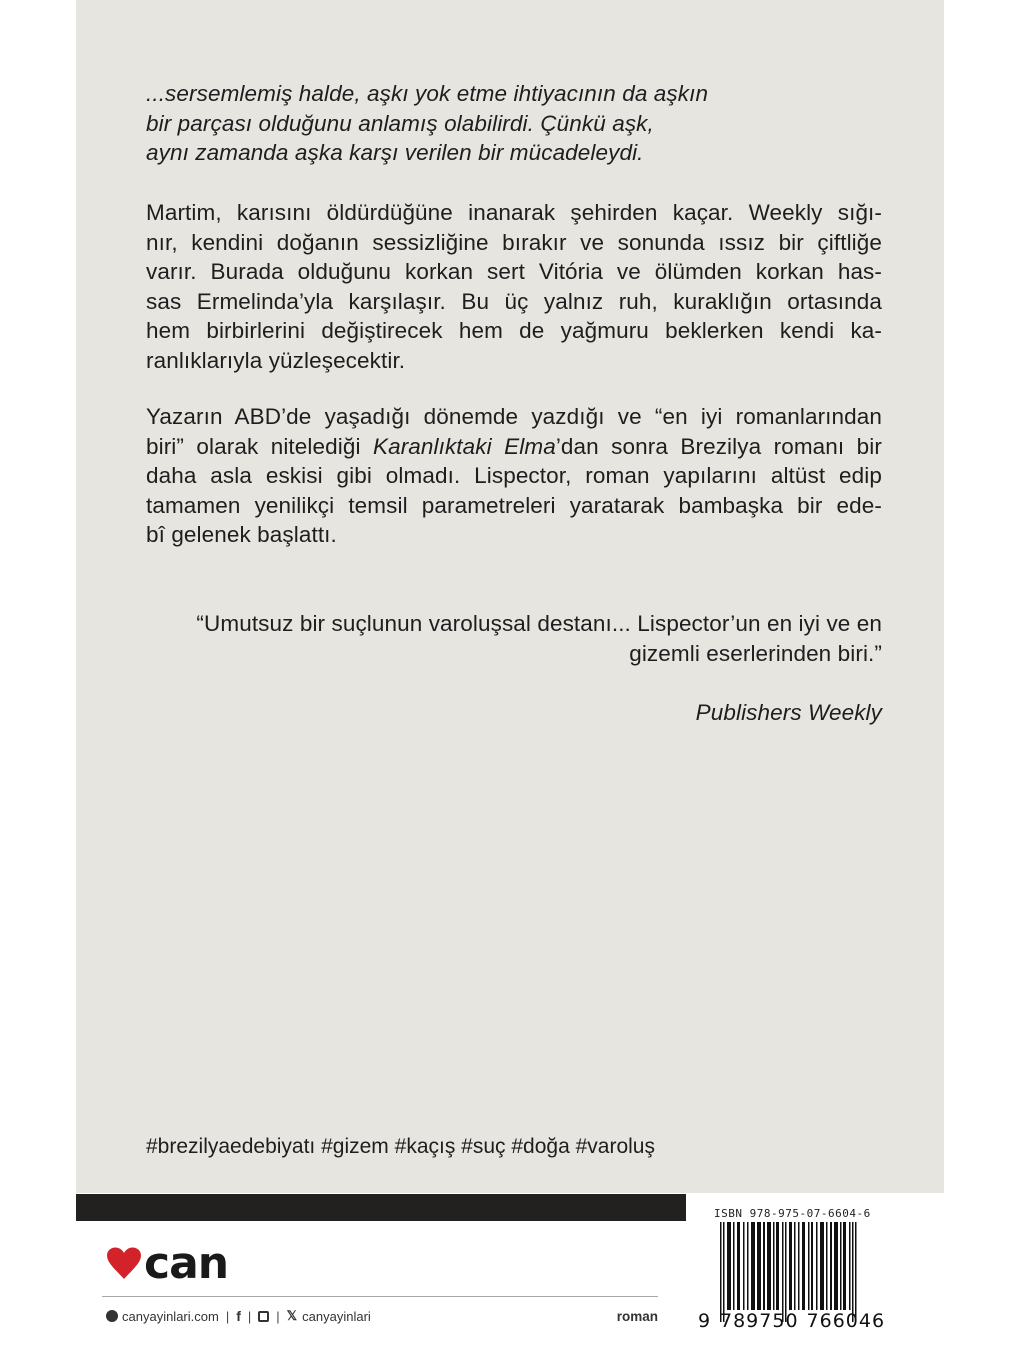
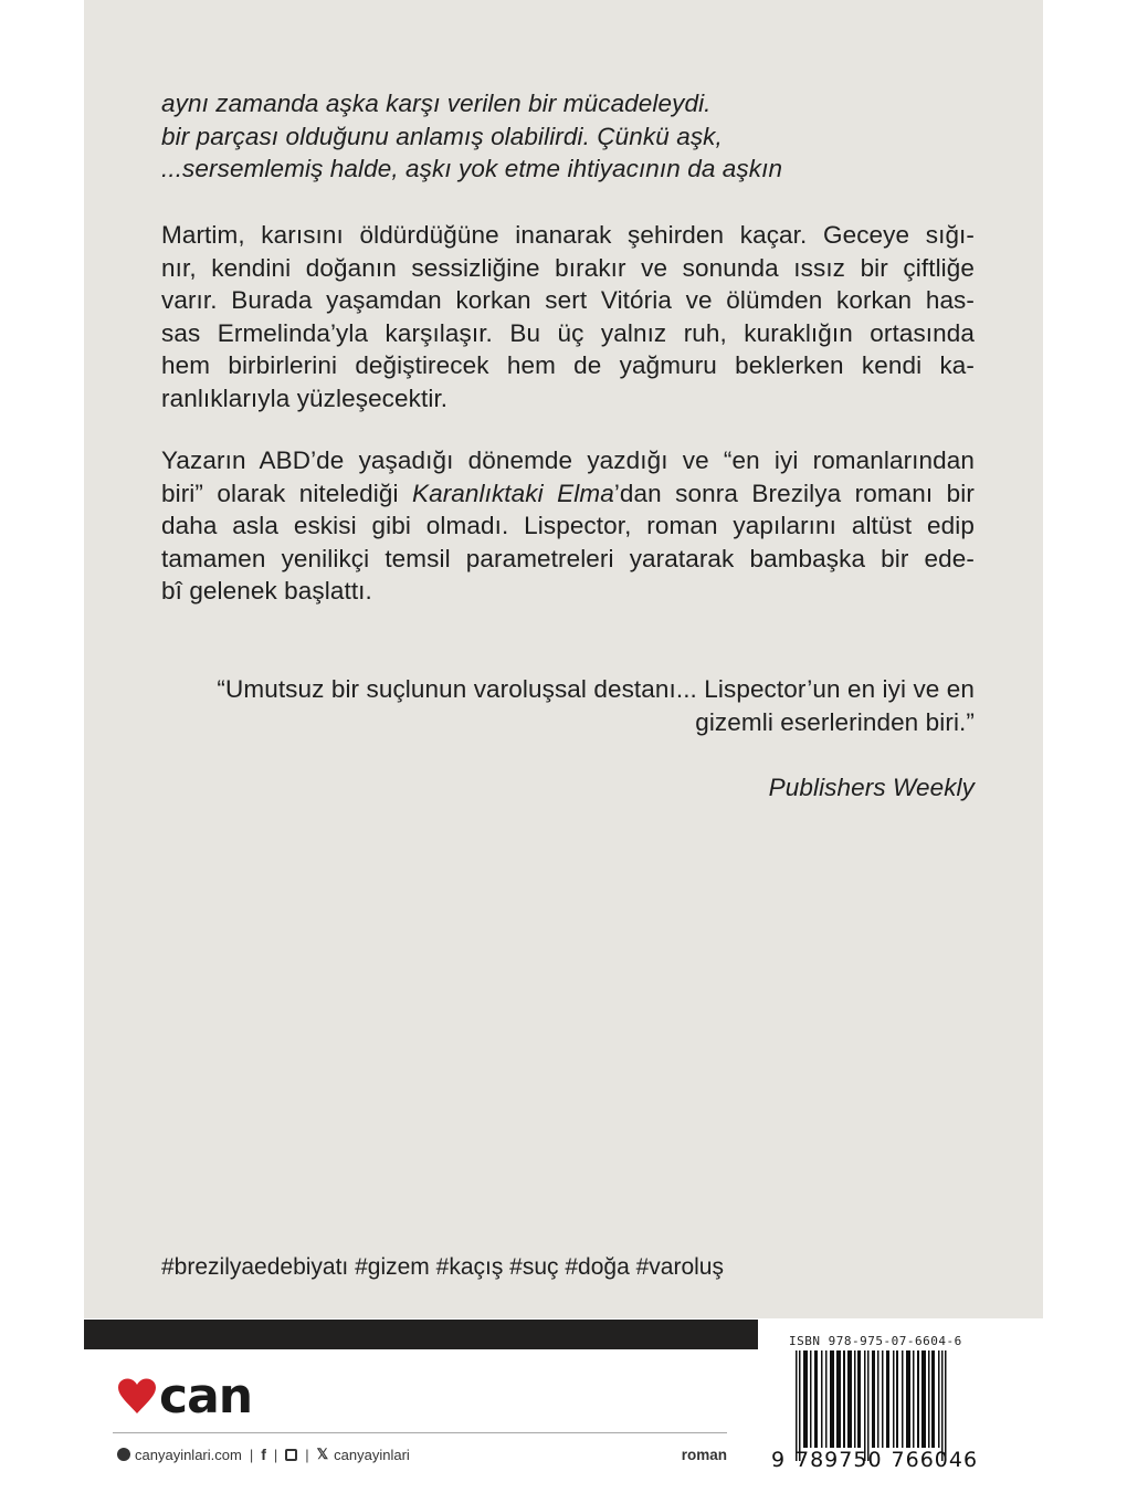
- ...sersemlemiş halde, aşkı yok etme ihtiyacının da aşkın
+ aynı zamanda aşka karşı verilen bir mücadeleydi.
  bir parçası olduğunu anlamış olabilirdi. Çünkü aşk,
- aynı zamanda aşka karşı verilen bir mücadeleydi.
+ ...sersemlemiş halde, aşkı yok etme ihtiyacının da aşkın
- Martim, karısını öldürdüğüne inanarak şehirden kaçar. Weekly sığı-
+ Martim, karısını öldürdüğüne inanarak şehirden kaçar. Geceye sığı-
  nır, kendini doğanın sessizliğine bırakır ve sonunda ıssız bir çiftliğe
- varır. Burada olduğunu korkan sert Vitória ve ölümden korkan has-
+ varır. Burada yaşamdan korkan sert Vitória ve ölümden korkan has-
  sas Ermelinda’yla karşılaşır. Bu üç yalnız ruh, kuraklığın ortasında
  hem birbirlerini değiştirecek hem de yağmuru beklerken kendi ka-
  ranlıklarıyla yüzleşecektir.
  Yazarın ABD’de yaşadığı dönemde yazdığı ve “en iyi romanlarından
  biri” olarak nitelediği Karanlıktaki Elma’dan sonra Brezilya romanı bir
  daha asla eskisi gibi olmadı. Lispector, roman yapılarını altüst edip
  tamamen yenilikçi temsil parametreleri yaratarak bambaşka bir ede-
  bî gelenek başlattı.
  “Umutsuz bir suçlunun varoluşsal destanı... Lispector’un en iyi ve en
  gizemli eserlerinden biri.”
  Publishers Weekly
  #brezilyaedebiyatı #gizem #kaçış #suç #doğa #varoluş
  can
  canyayinlari.com
  |
  f
  |
  |
  𝕏
  canyayinlari
  roman
  ISBN 978-975-07-6604-6
  9
  789750
  766046
